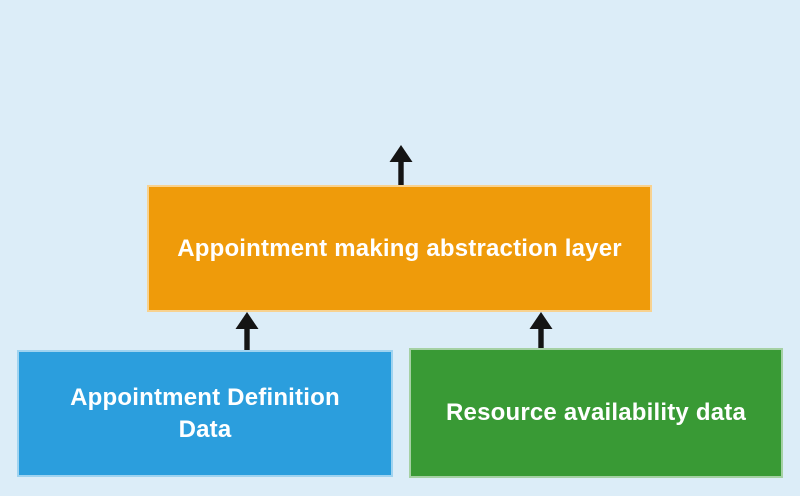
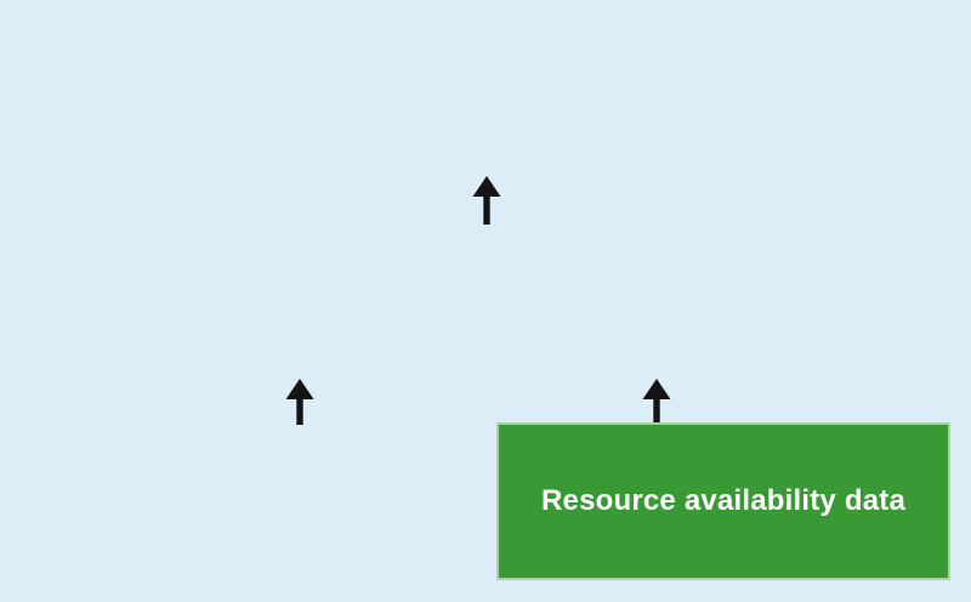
- Appointment making abstraction layer
- Appointment Definition Data
  Resource availability data
